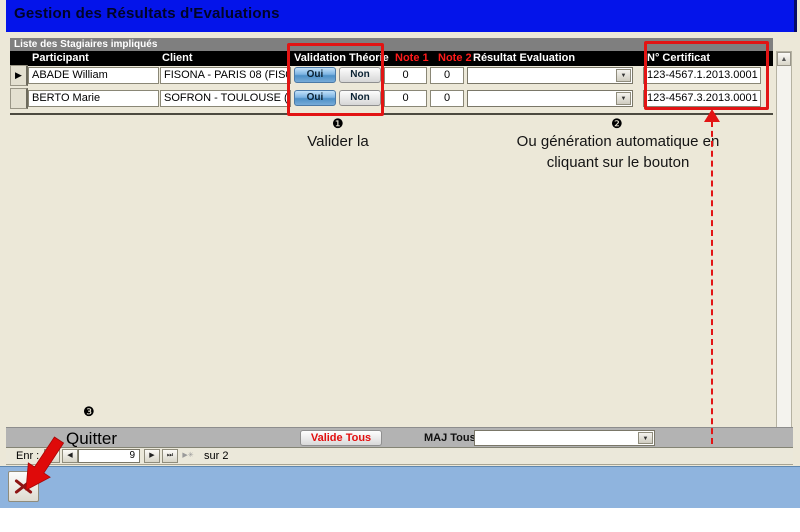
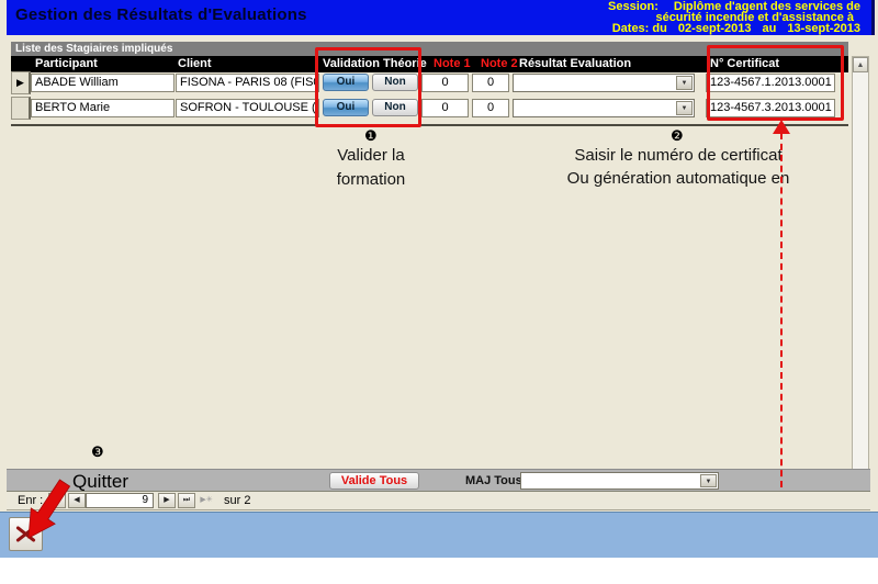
  Gestion des Résultats d'Evaluations
+ Session: Diplôme d'agent des services de
+ sécurité incendie et d'assistance à
+ Dates: du 02-sept-2013 au 13-sept-2013
  Liste des Stagiaires impliqués
  Participant
  Client
  Validation Théorie
  Note 1
  Note 2
  Résultat Evaluation
  N° Certificat
  ▶
  ABADE William
  FISONA - PARIS 08 (FIS0
  Oui
  Non
  0
  0
  123-4567.1.2013.0001
  BERTO Marie
  Oui
  Non
  0
  0
  123-4567.3.2013.0001
  ❶
  Valider la
+ formation
  ❷
+ Saisir le numéro de certificat
  Ou génération automatique en
- cliquant sur le bouton
  ❸
  Quitter
  Valide Tous
  MAJ Tous
  Enr :
  9
  sur 2
